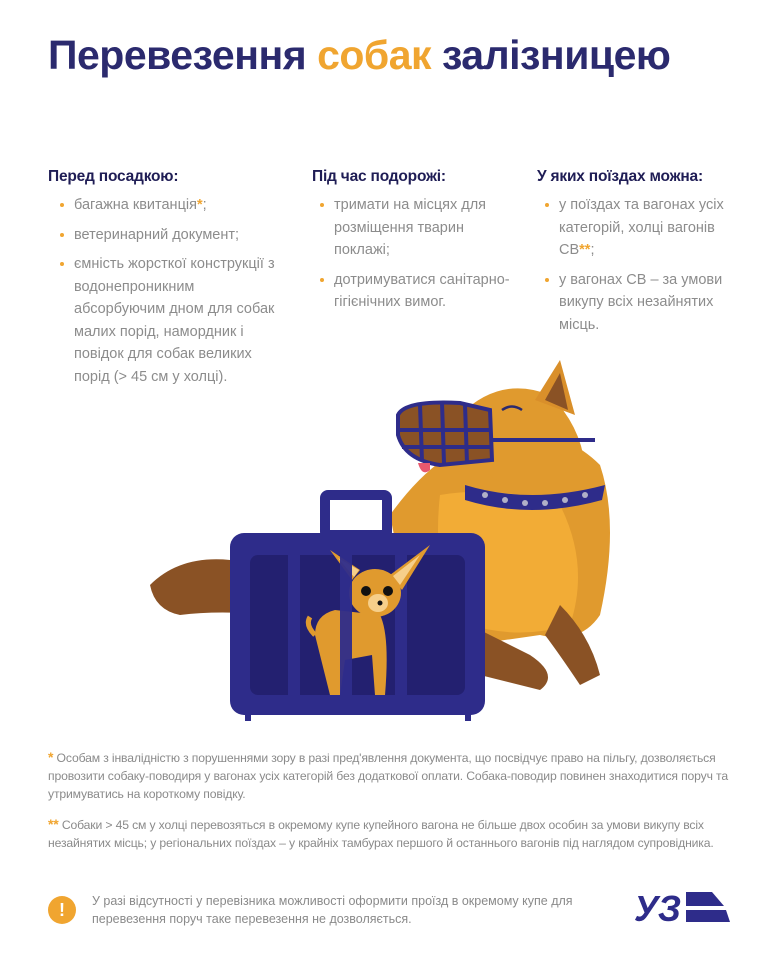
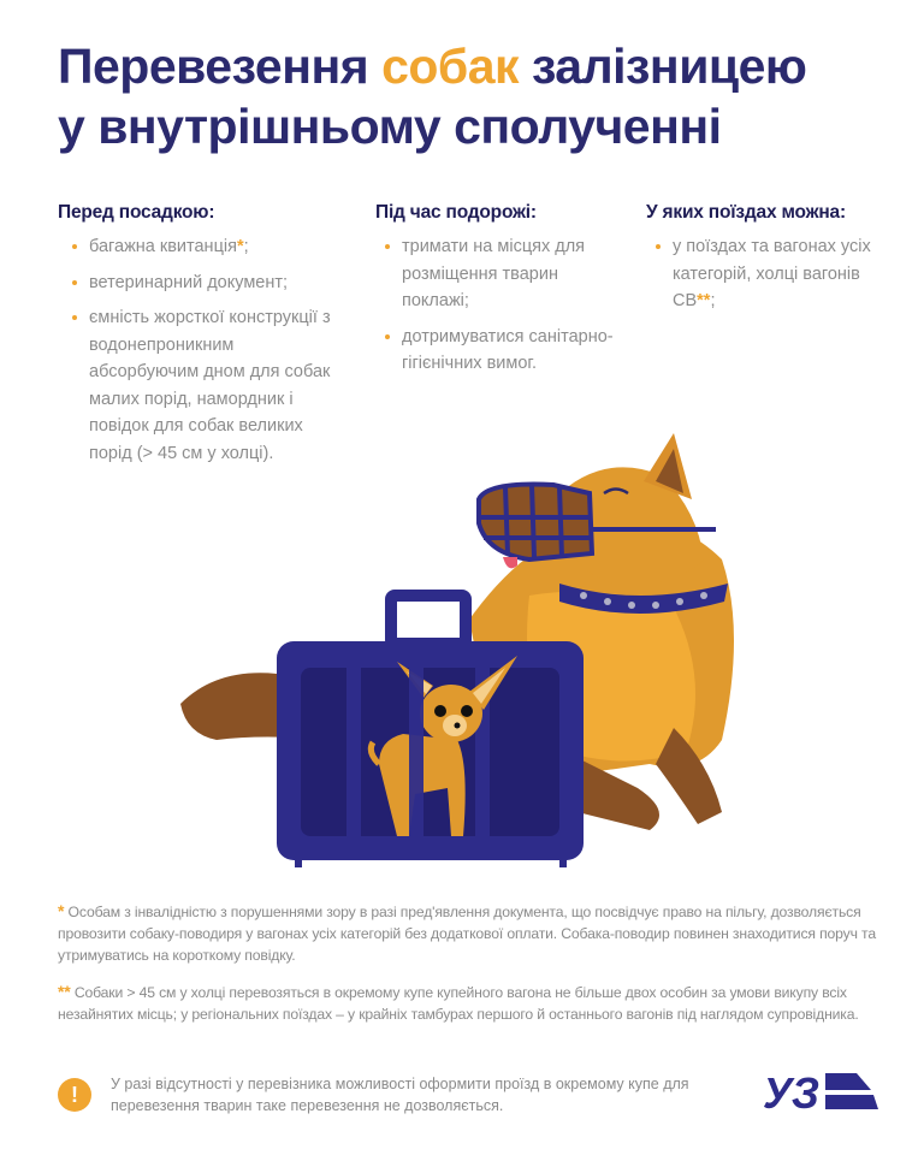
  Перевезення собак залізницею
+ у внутрішньому сполученні
  Перед посадкою:
  багажна квитанція*;
  ветеринарний документ;
  ємність жорсткої конструкції з водонепроникним абсорбуючим дном для собак малих порід, намордник і повідок для собак великих порід (> 45 см у холці).
  Під час подорожі:
  тримати на місцях для розміщення тварин поклажі;
  дотримуватися санітарно-гігієнічних вимог.
  У яких поїздах можна:
  у поїздах та вагонах усіх категорій, холці вагонів СВ**;
- у вагонах СВ – за умови викупу всіх незайнятих місць.
  * Особам з інвалідністю з порушеннями зору в разі пред'явлення документа, що посвідчує право на пільгу, дозволяється провозити собаку-поводиря у вагонах усіх категорій без додаткової оплати. Собака-поводир повинен знаходитися поруч та утримуватись на короткому повідку.
  ** Собаки > 45 см у холці перевозяться в окремому купе купейного вагона не більше двох особин за умови викупу всіх незайнятих місць; у регіональних поїздах – у крайніх тамбурах першого й останнього вагонів під наглядом супровідника.
  !
- У разі відсутності у перевізника можливості оформити проїзд в окремому купе для перевезення поруч таке перевезення не дозволяється.
+ У разі відсутності у перевізника можливості оформити проїзд в окремому купе для перевезення тварин таке перевезення не дозволяється.
  УЗ
